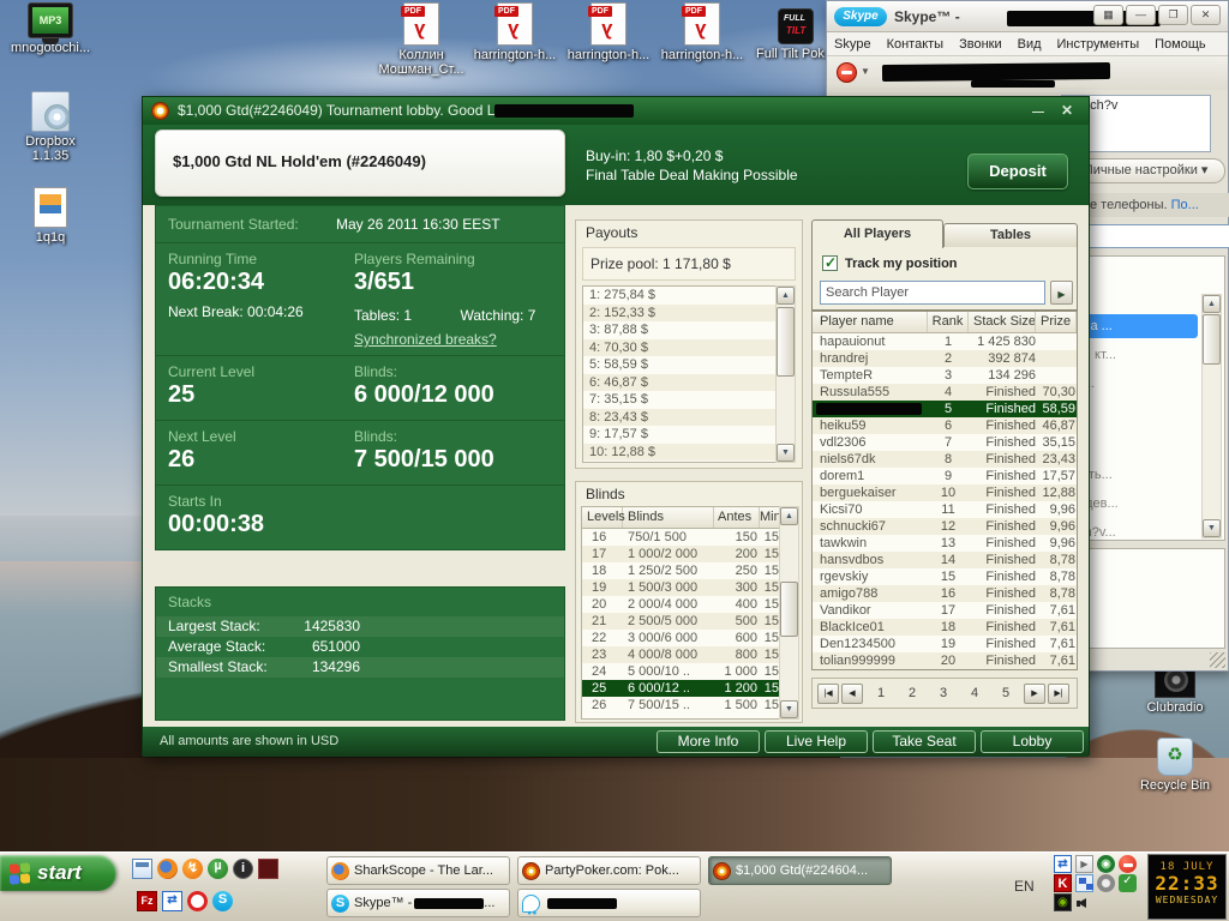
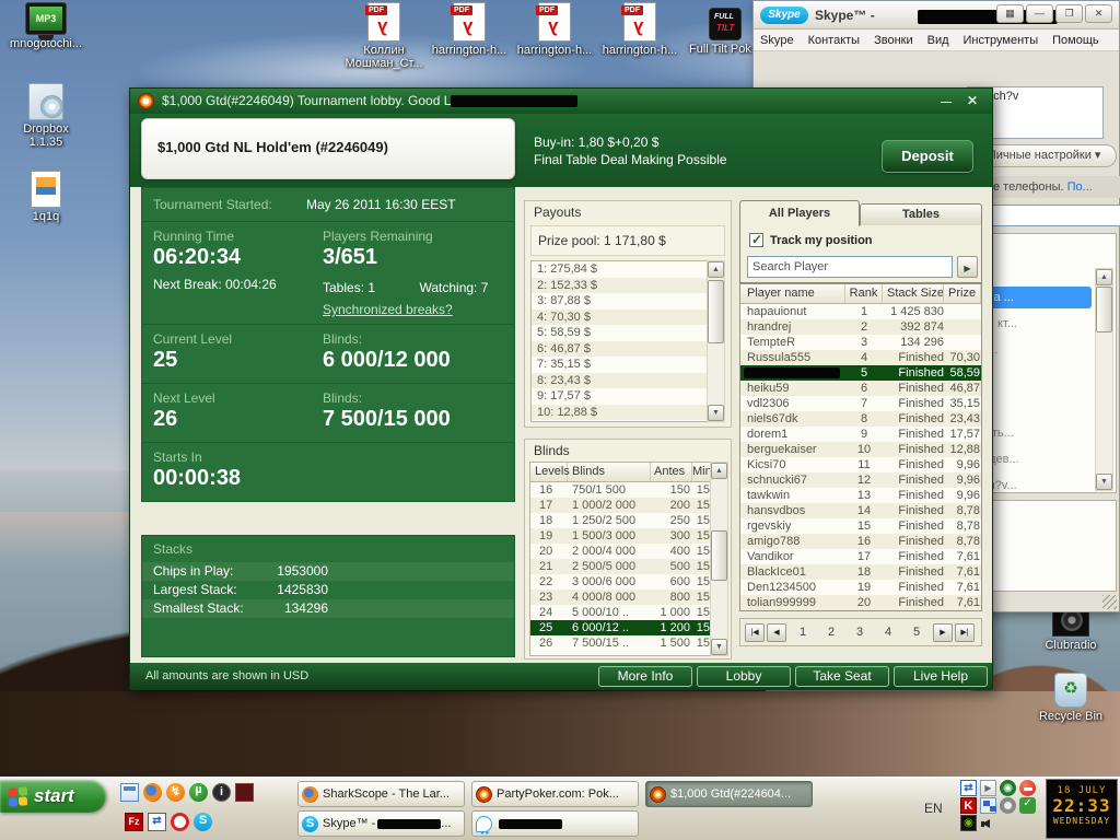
  mnogotochi...
  Dropbox
  1.1.35
  1q1q
  Коллин
  Мошман_Ст...
  harrington-h...
  harrington-h...
  harrington-h...
  Full Tilt Pok
  Clubradio
  Recycle Bin
  Skype
  Skype™ -
  ▦
  —
  ❐
  ✕
  Skype Контакты Звонки Вид Инструменты Помощь
- ▼
  ичные настройки ▾
  е телефоны. По...
  $1,000 Gtd(#2246049) Tournament lobby. Good L
  $1,000 Gtd NL Hold'em (#2246049)
  Buy-in: 1,80 $+0,20 $
  Final Table Deal Making Possible
  Deposit
  Tournament Started:
  May 26 2011 16:30 EEST
  Running Time
  06:20:34
  Next Break: 00:04:26
  Players Remaining
  3/651
  Tables: 1 Watching: 7
  Synchronized breaks?
  Current Level
  25
  Blinds:
  6 000/12 000
  Next Level
  26
  Blinds:
  7 500/15 000
  Starts In
  00:00:38
  Stacks
+ Chips in Play:
+ 1953000
  Largest Stack:
  1425830
- Average Stack:
- 651000
  Smallest Stack:
  134296
  Payouts
  Prize pool: 1 171,80 $
  1: 275,84 $
  2: 152,33 $
  3: 87,88 $
  4: 70,30 $
  5: 58,59 $
  6: 46,87 $
  7: 35,15 $
  8: 23,43 $
  9: 17,57 $
  10: 12,88 $
  Blinds
  Levels
  Blinds
  Antes
  Min
  16
  750/1 500
  150
  15
  17
  1 000/2 000
  200
  15
  18
  1 250/2 500
  250
  15
  19
  1 500/3 000
  300
  15
  20
  2 000/4 000
  400
  15
  21
  2 500/5 000
  500
  15
  22
  3 000/6 000
  600
  15
  23
  4 000/8 000
  800
  15
  24
  5 000/10 ..
  1 000
  15
  25
  6 000/12 ..
  1 200
  15
  26
  7 500/15 ..
  1 500
  15
  Tables
  All Players
  Track my position
  Search Player
  Player name
  Rank
  Stack Size
  Prize
  hapauionut
  1
  1 425 830
  hrandrej
  2
  392 874
  TempteR
  3
  134 296
  Russula555
  4
  Finished
  70,30
  5
  Finished
  58,59
  heiku59
  6
  Finished
  46,87
  vdl2306
  7
  Finished
  35,15
  niels67dk
  8
  Finished
  23,43
  dorem1
  9
  Finished
  17,57
  berguekaiser
  10
  Finished
  12,88
  Kicsi70
  11
  Finished
  9,96
  schnucki67
  12
  Finished
  9,96
  tawkwin
  13
  Finished
  9,96
  hansvdbos
  14
  Finished
  8,78
  rgevskiy
  15
  Finished
  8,78
  amigo788
  16
  Finished
  8,78
  Vandikor
  17
  Finished
  7,61
  BlackIce01
  18
  Finished
  7,61
  Den1234500
  19
  Finished
  7,61
  tolian999999
  20
  Finished
  7,61
  1
  2
  3
  4
  5
  All amounts are shown in USD
  More Info
- Live Help
+ Lobby
  Take Seat
- Lobby
+ Live Help
  start
  SharkScope - The Lar...
  PartyPoker.com: Pok...
  $1,000 Gtd(#224604...
  Skype™ -
  ...
  EN
  18 JULY
  22:33
  WEDNESDAY
